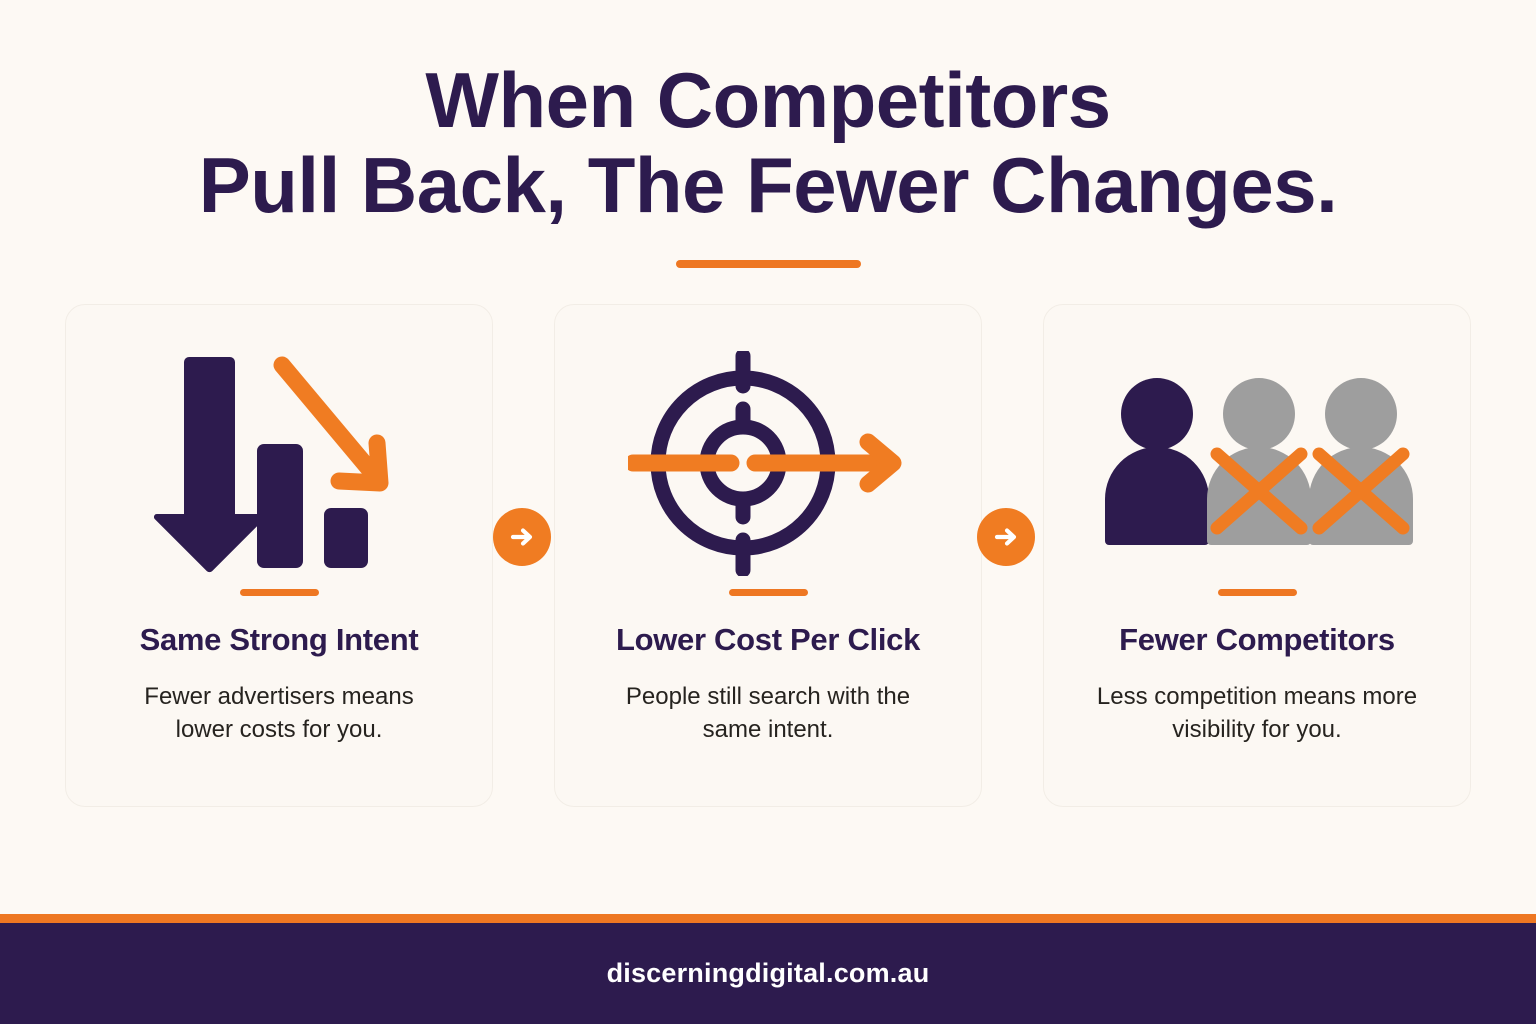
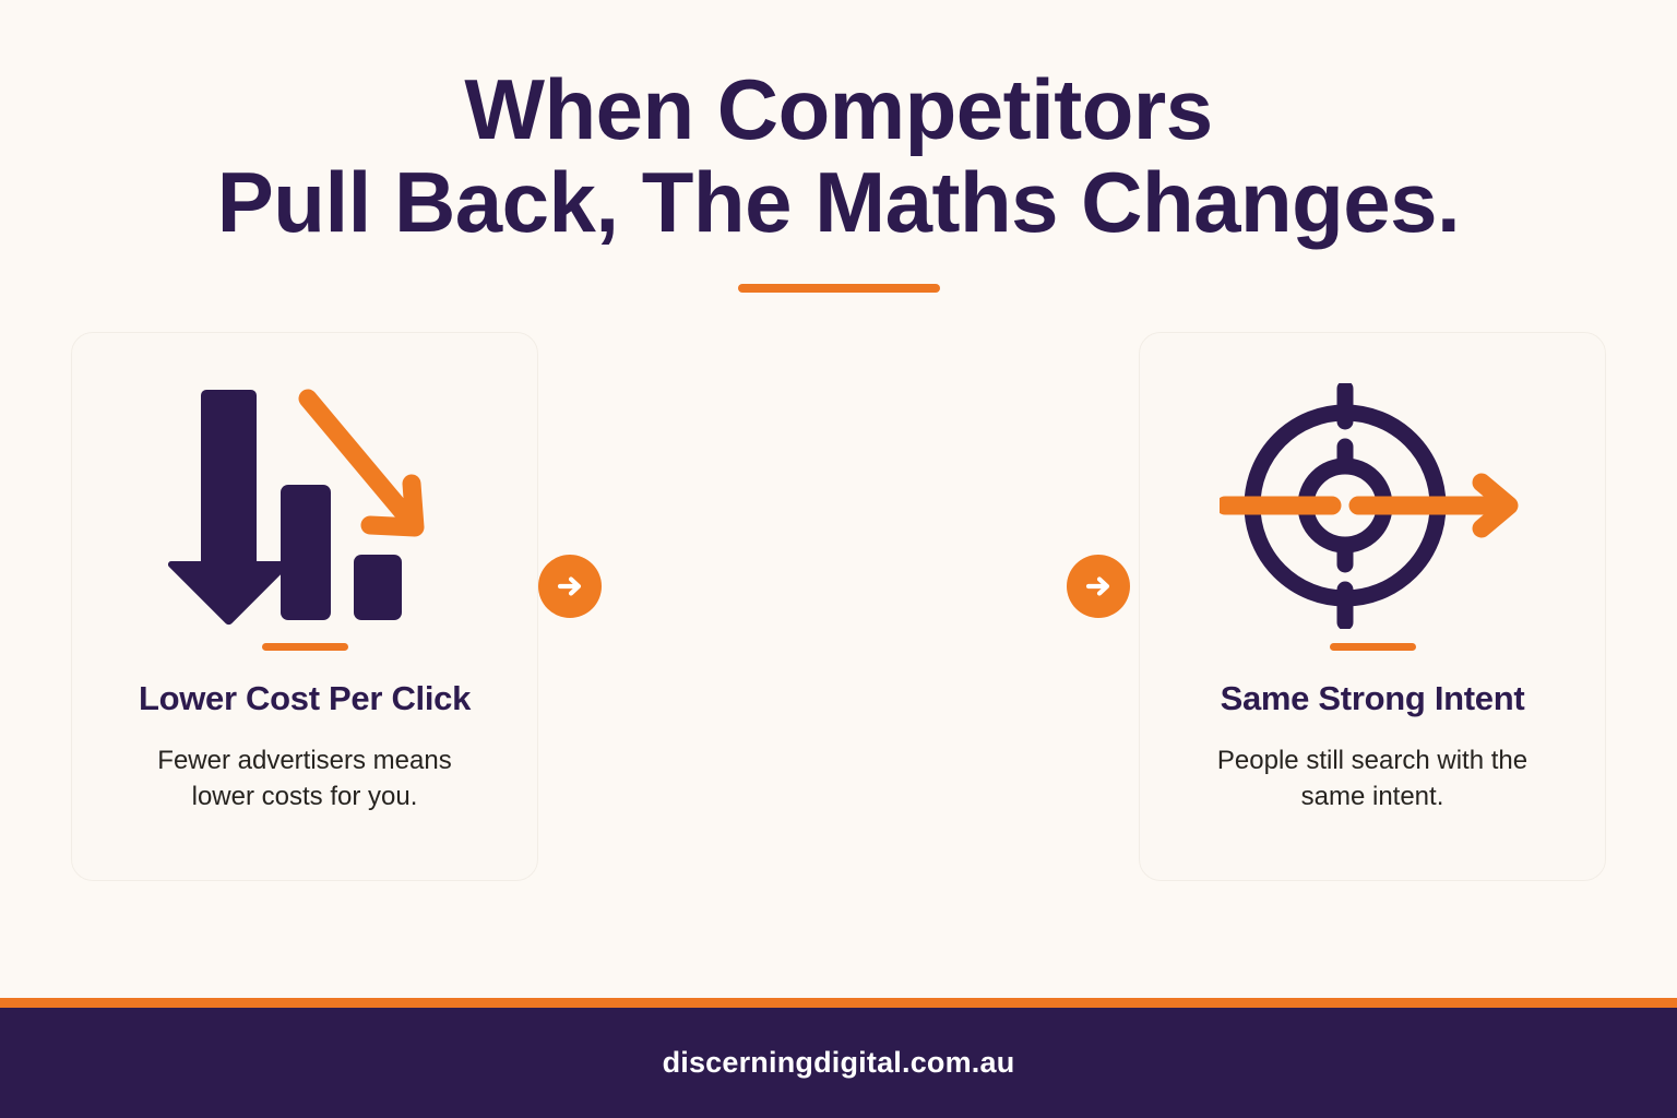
  When Competitors
- Pull Back, The Fewer Changes.
+ Pull Back, The Maths Changes.
- Same Strong Intent
+ Lower Cost Per Click
  Fewer advertisers means lower costs for you.
- Lower Cost Per Click
+ Same Strong Intent
  People still search with the same intent.
- Fewer Competitors
- Less competition means more visibility for you.
  discerningdigital.com.au
